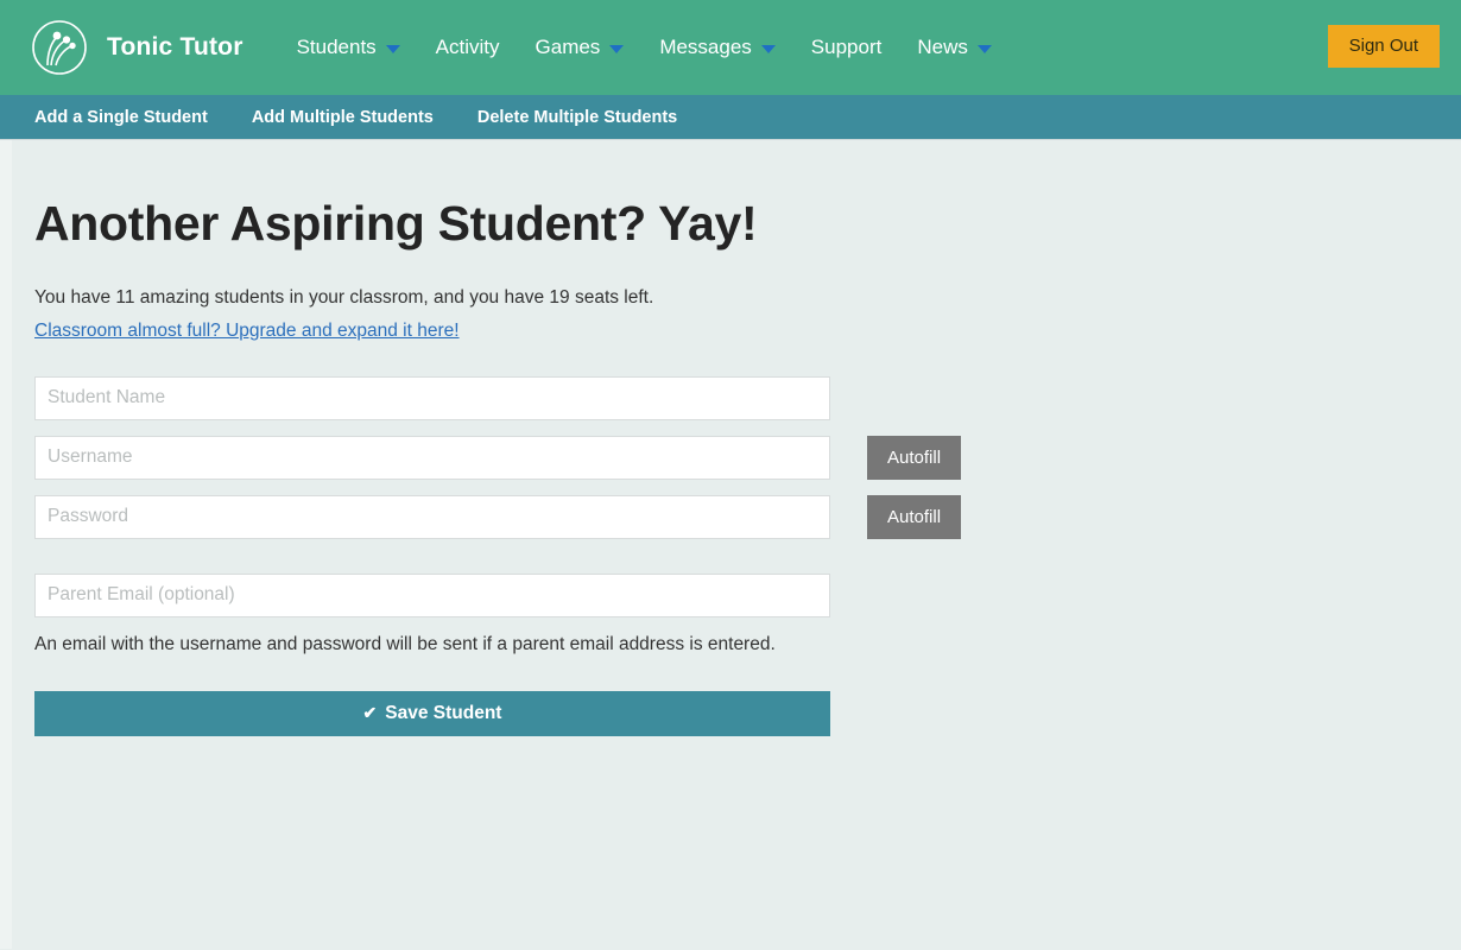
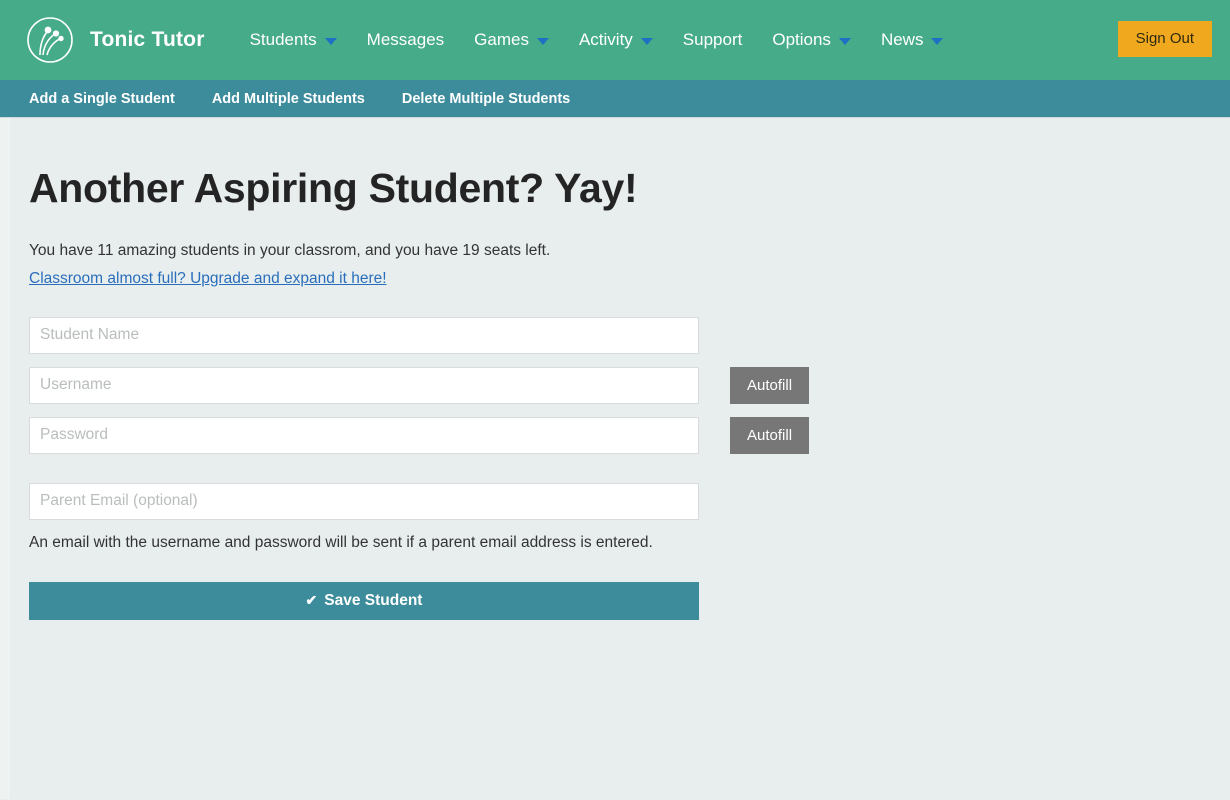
  Tonic Tutor
  Students
- Activity
+ Messages
  Games
- Messages
+ Activity
  Support
+ Options
  News
  Sign Out
  Add a Single Student
  Add Multiple Students
  Delete Multiple Students
  Another Aspiring Student? Yay!
  You have 11 amazing students in your classrom, and you have 19 seats left.
  Classroom almost full? Upgrade and expand it here!
  Student Name
  Username
  Autofill
  Password
  Autofill
  Parent Email (optional)
  An email with the username and password will be sent if a parent email address is entered.
  ✔
  Save Student
